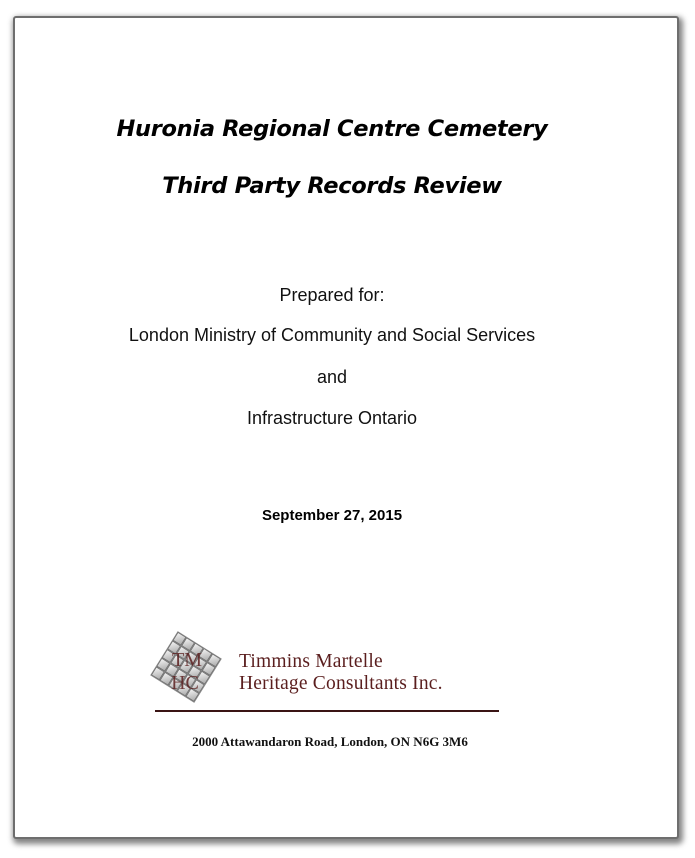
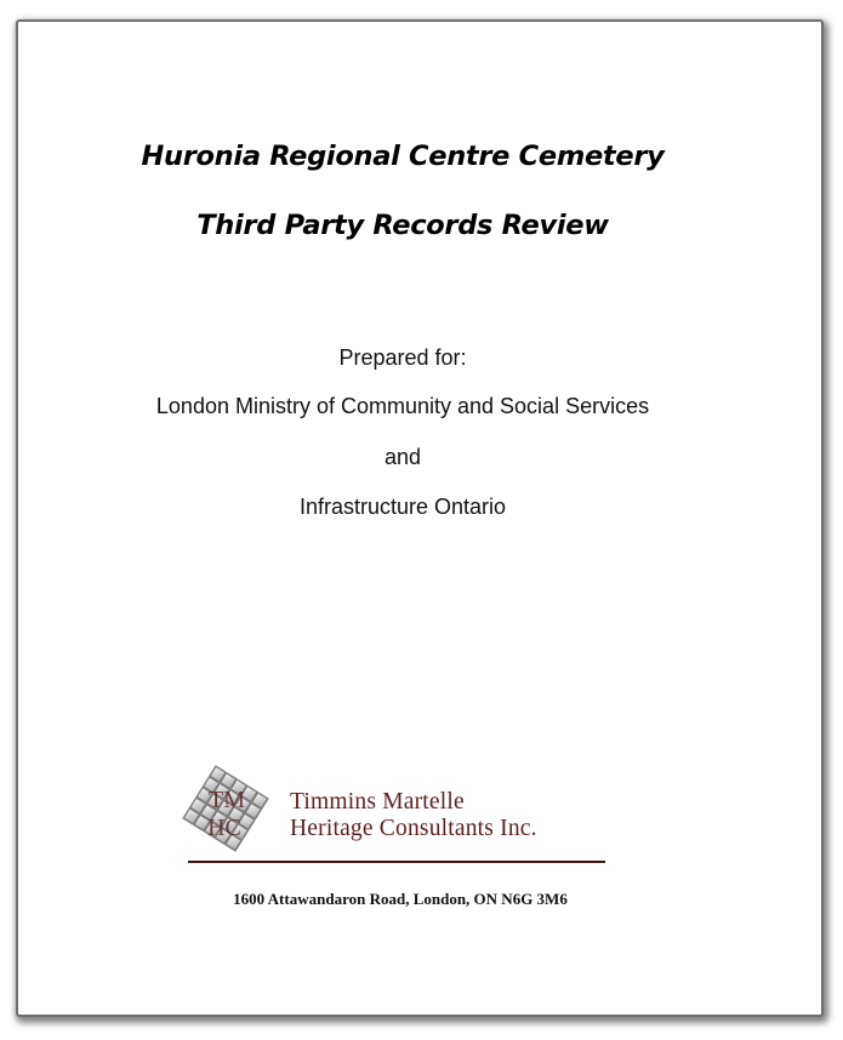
  Huronia Regional Centre Cemetery
  Third Party Records Review
  Prepared for:
  London Ministry of Community and Social Services
  and
  Infrastructure Ontario
- September 27, 2015
  TM
  HC
  Timmins Martelle
  Heritage Consultants Inc.
- 2000 Attawandaron Road, London, ON N6G 3M6
+ 1600 Attawandaron Road, London, ON N6G 3M6
